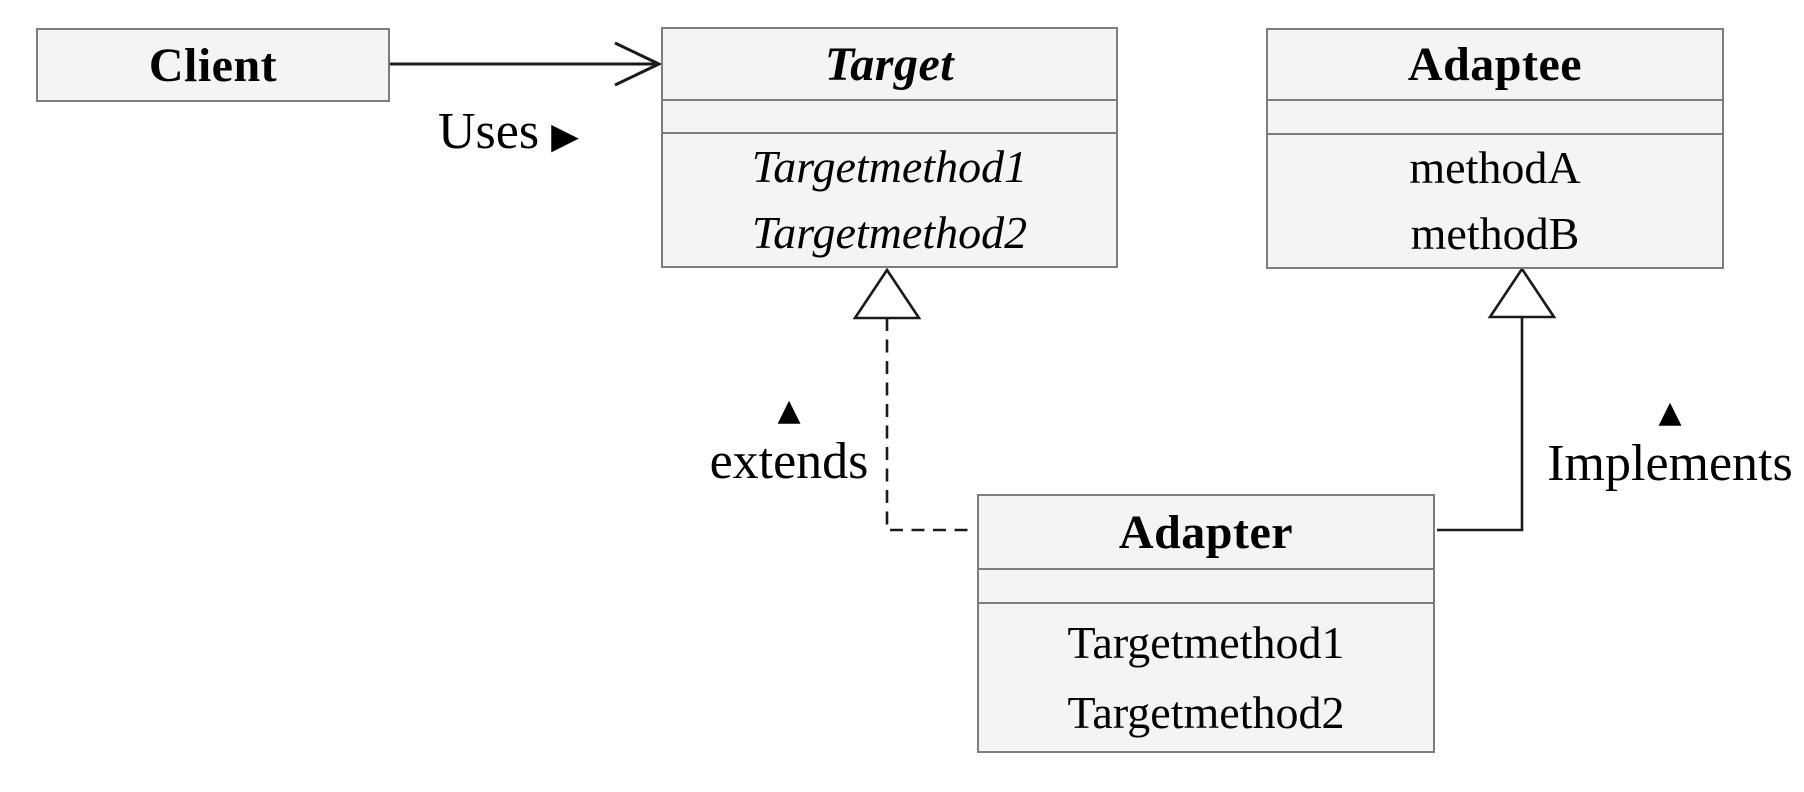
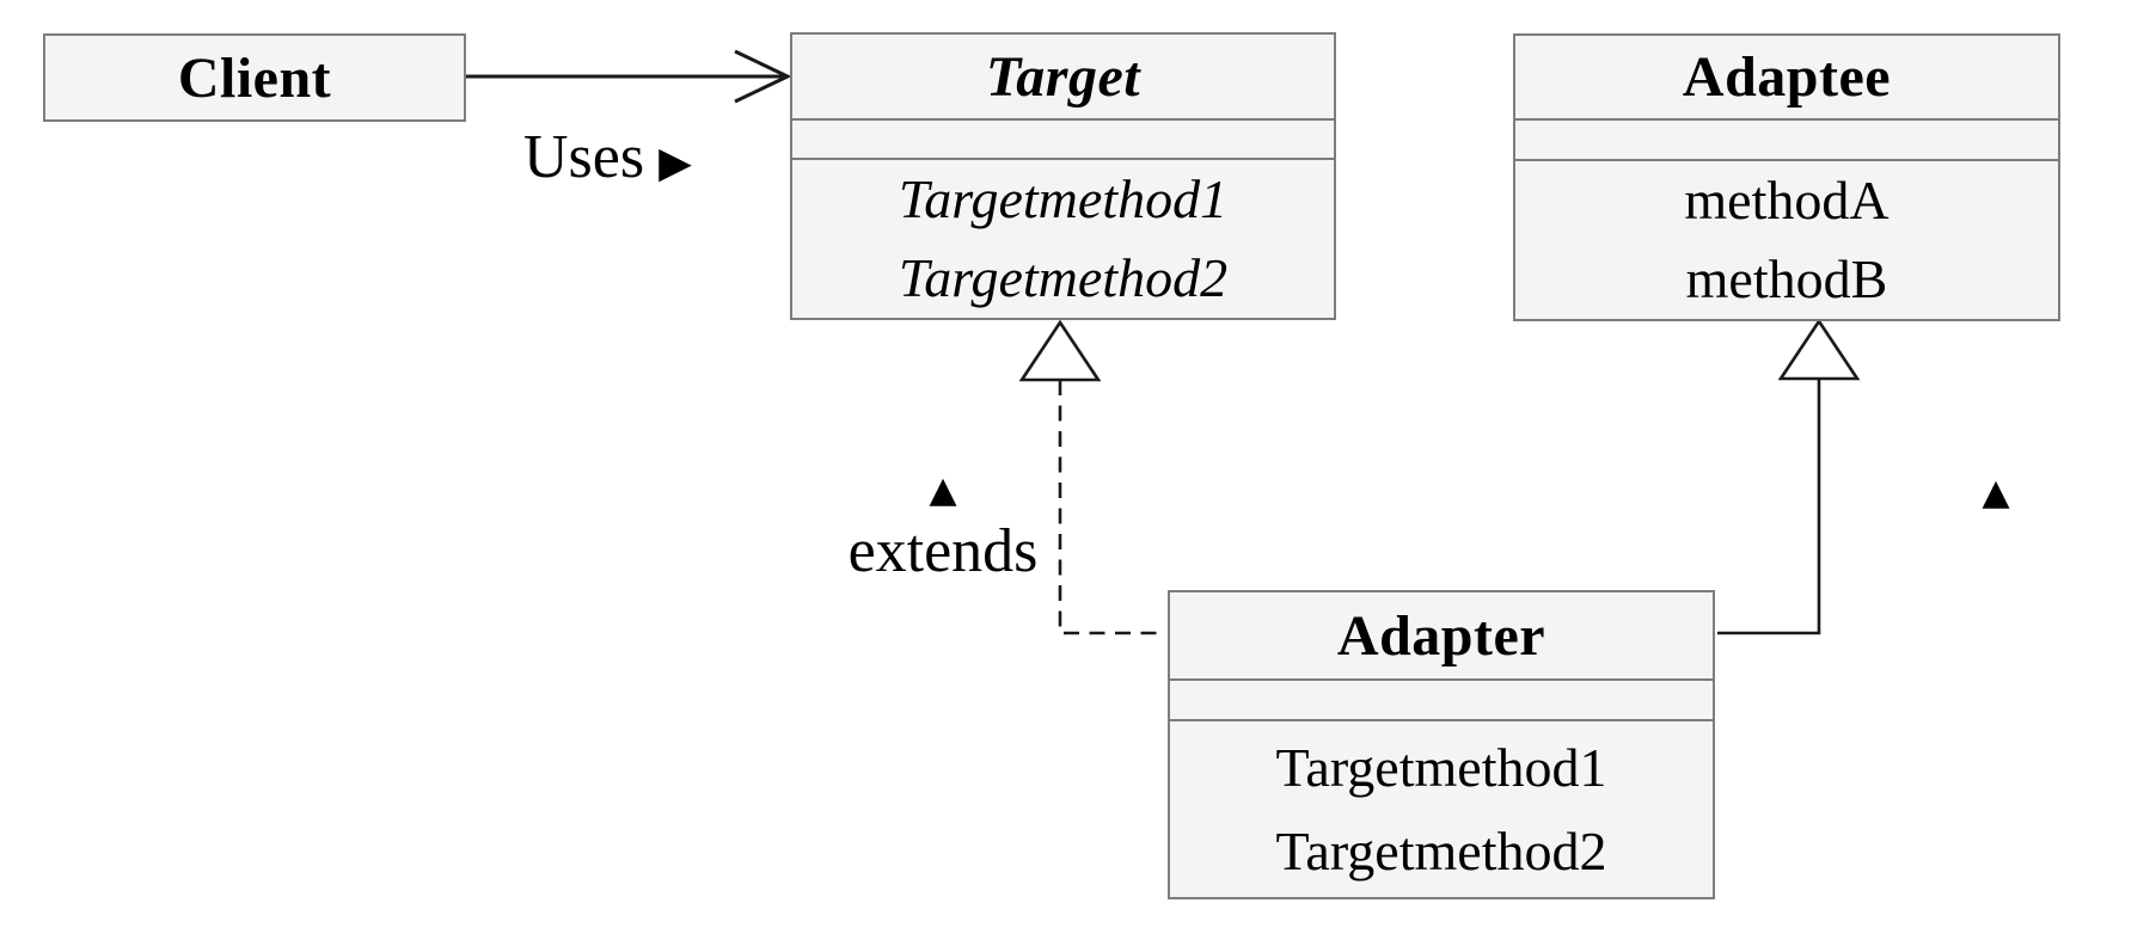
  Client
  Target
  Targetmethod1
  Targetmethod2
  Adaptee
  methodA
  methodB
  Adapter
  Targetmethod1
  Targetmethod2
  Uses ▶
  ▲
  extends
  ▲
- Implements
